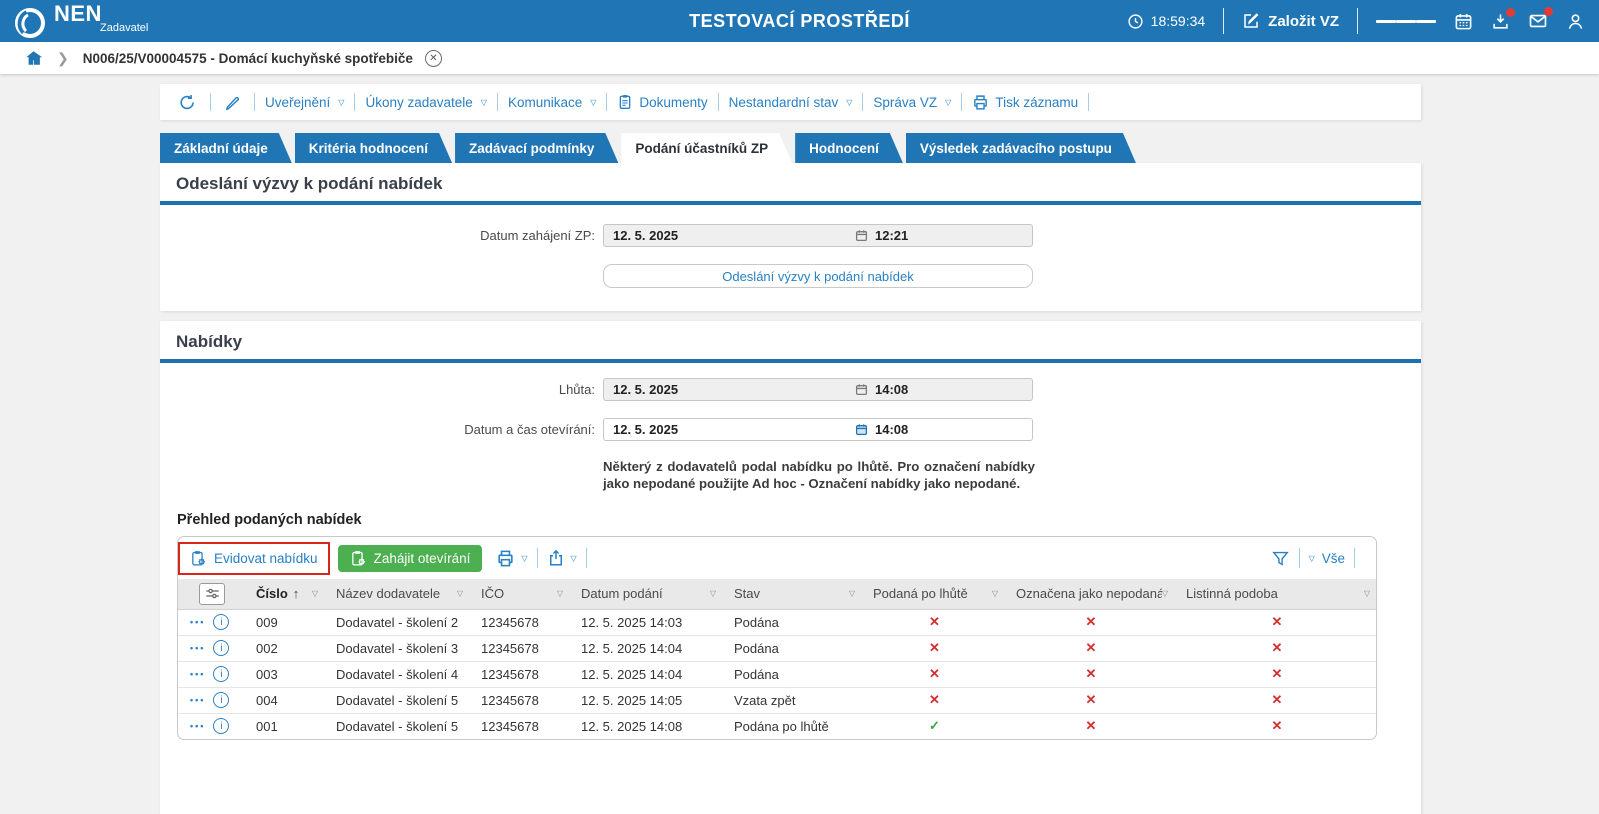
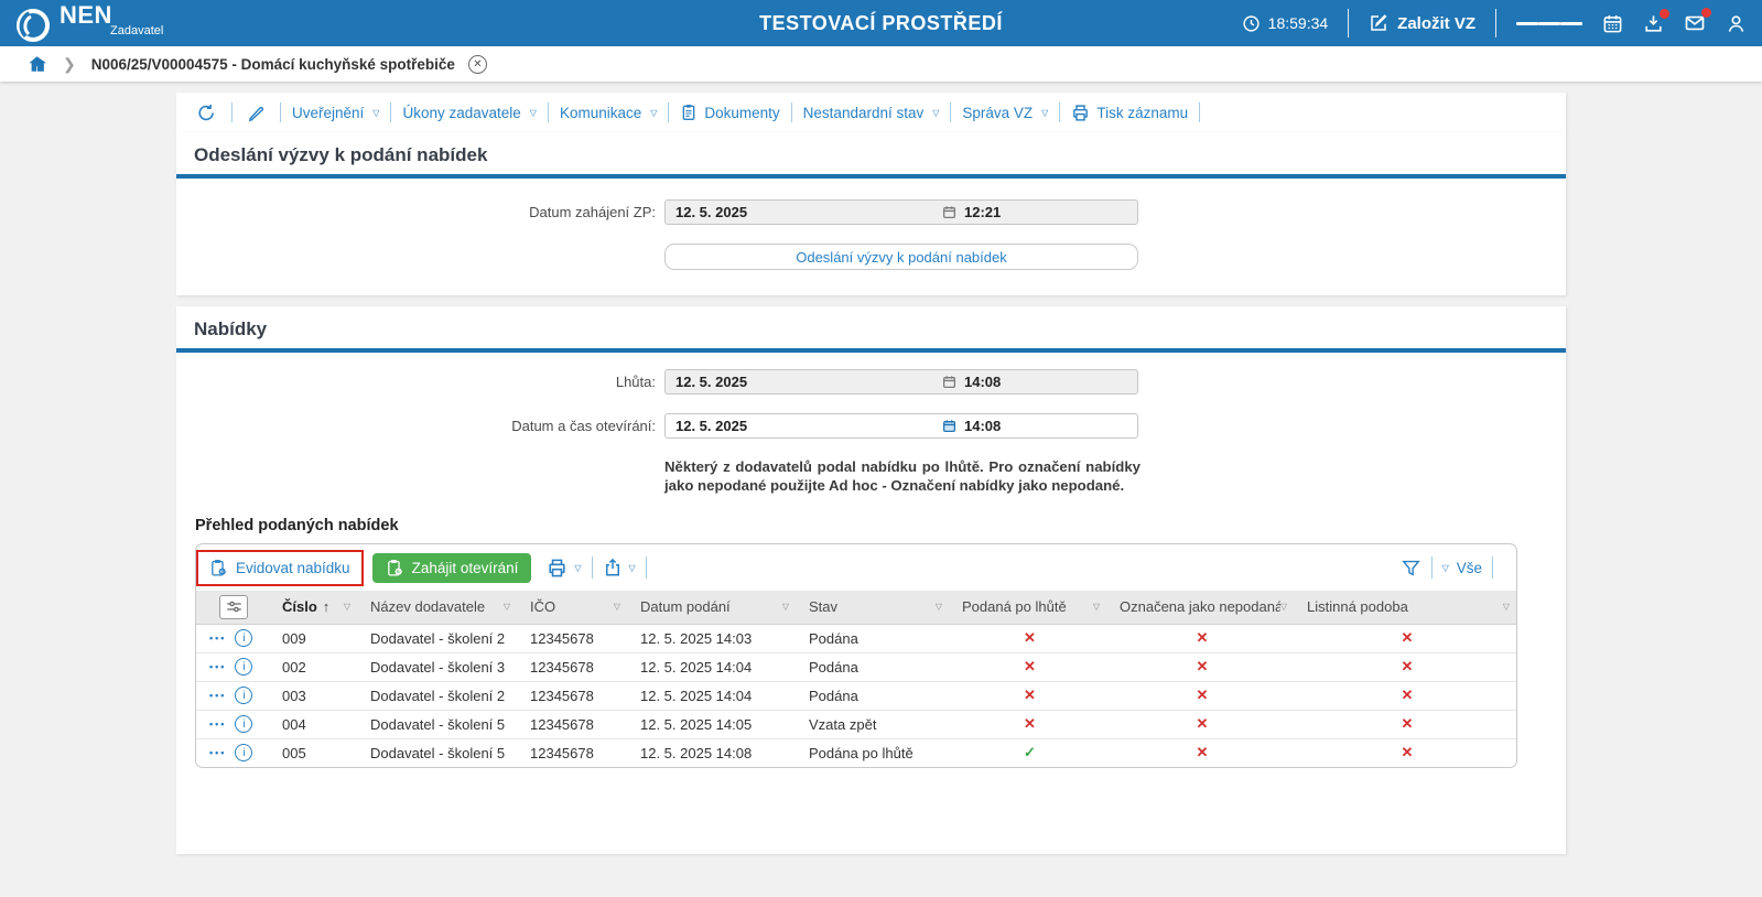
  NEN
  Zadavatel
  TESTOVACÍ PROSTŘEDÍ
  18:59:34
  Založit VZ
  ❯
  N006/25/V00004575 - Domácí kuchyňské spotřebiče
  ✕
  Uveřejnění
  ▽
  Úkony zadavatele
  ▽
  Komunikace
  ▽
  Dokumenty
  Nestandardní stav
  ▽
  Správa VZ
  ▽
  Tisk záznamu
- Základní údaje
- Kritéria hodnocení
- Zadávací podmínky
- Podání účastníků ZP
- Hodnocení
- Výsledek zadávacího postupu
  Odeslání výzvy k podání nabídek
  Datum zahájení ZP:
  12. 5. 2025
  12:21
  Odeslání výzvy k podání nabídek
  Nabídky
  Lhůta:
  12. 5. 2025
  14:08
  Datum a čas otevírání:
  12. 5. 2025
  14:08
  Některý z dodavatelů podal nabídku po lhůtě. Pro označení nabídky jako nepodané použijte Ad hoc - Označení nabídky jako nepodané.
  Přehled podaných nabídek
  Evidovat nabídku
  Zahájit otevírání
  ▽
  ▽
  ▽
  Vše
  	Číslo ↑ ▽	Název dodavatele ▽	IČO ▽	Datum podání ▽	Stav ▽	Podaná po lhůtě ▽	Označena jako nepodaná▽	Listinná podoba ▽
  ••• i		009	Dodavatel - školení 2	12345678	12. 5. 2025 14:03	Podána	✕	✕	✕
  ••• i		002	Dodavatel - školení 3	12345678	12. 5. 2025 14:04	Podána	✕	✕	✕
- ••• i		003	Dodavatel - školení 4	12345678	12. 5. 2025 14:04	Podána	✕	✕	✕
+ ••• i		003	Dodavatel - školení 2	12345678	12. 5. 2025 14:04	Podána	✕	✕	✕
  ••• i		004	Dodavatel - školení 5	12345678	12. 5. 2025 14:05	Vzata zpět	✕	✕	✕
- ••• i		001	Dodavatel - školení 5	12345678	12. 5. 2025 14:08	Podána po lhůtě	✓	✕	✕
+ ••• i		005	Dodavatel - školení 5	12345678	12. 5. 2025 14:08	Podána po lhůtě	✓	✕	✕
